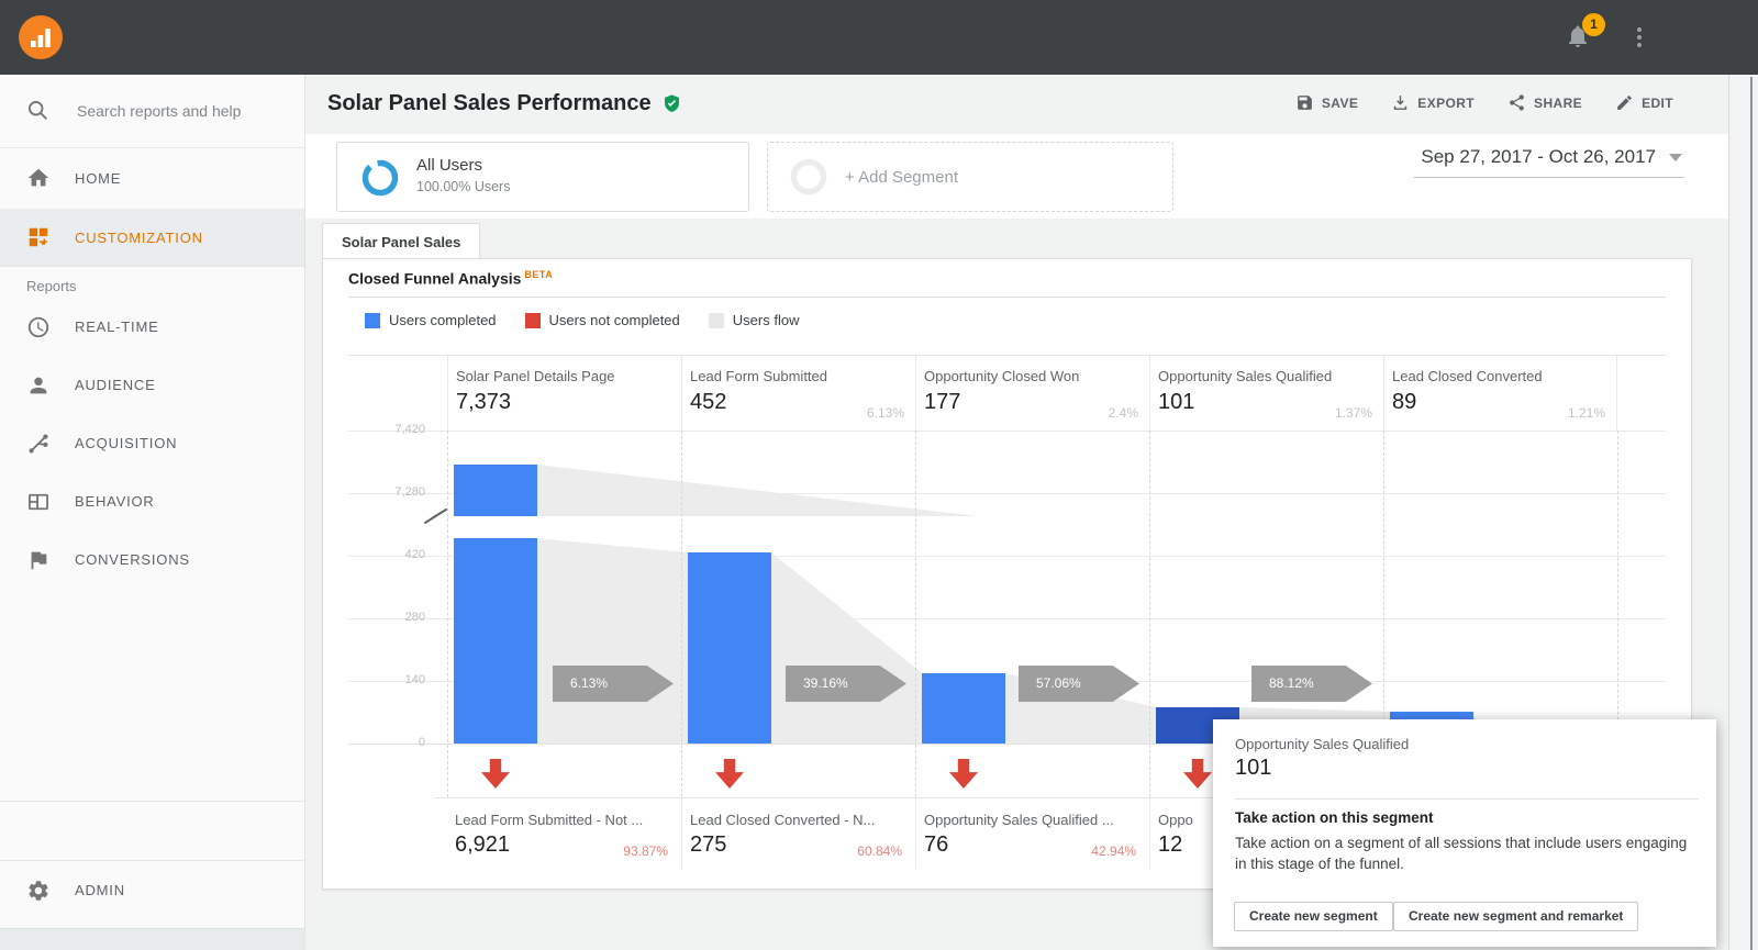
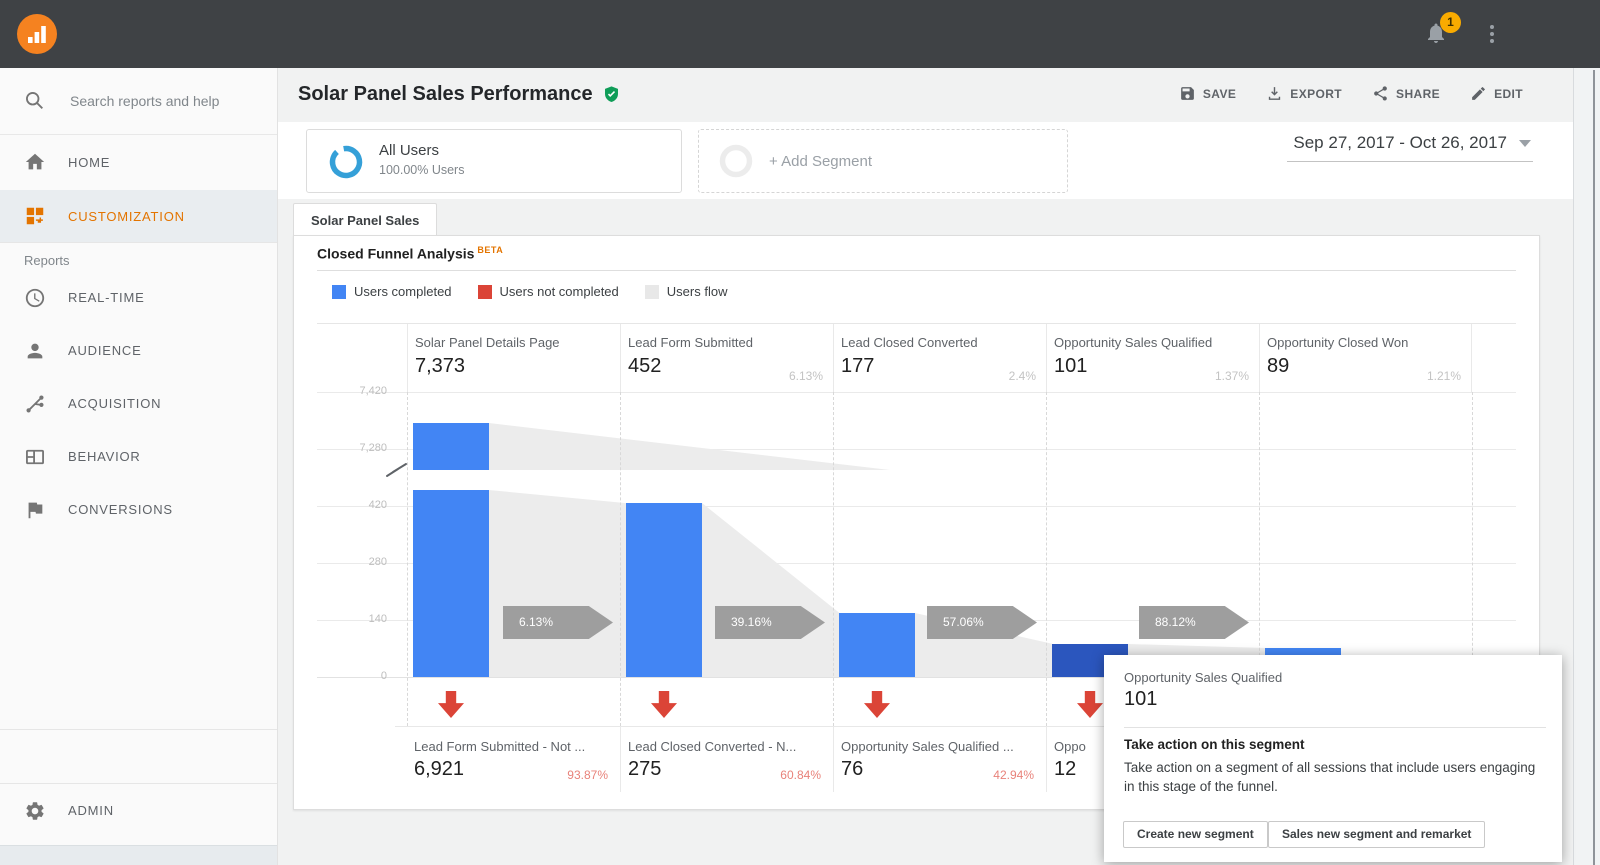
  1
  Search reports and help
  HOME
  CUSTOMIZATION
  Reports
  REAL-TIME
  AUDIENCE
  ACQUISITION
  BEHAVIOR
  CONVERSIONS
  ADMIN
  Solar Panel Sales Performance
  SAVE
  EXPORT
  SHARE
  EDIT
  All Users
  100.00% Users
  + Add Segment
  Sep 27, 2017 - Oct 26, 2017
  Solar Panel Sales
  Closed Funnel Analysis BETA
  Users completed
  Users not completed
  Users flow
  Solar Panel Details Page
  7,373
  Lead Form Submitted
  452
  6.13%
- Opportunity Closed Won
+ Lead Closed Converted
  177
  2.4%
  Opportunity Sales Qualified
  101
  1.37%
- Lead Closed Converted
+ Opportunity Closed Won
  89
  1.21%
  7,420
  7,280
  420
  280
  140
  0
  6.13%
  39.16%
  57.06%
  88.12%
  Lead Form Submitted - Not ...
  6,921
  93.87%
  Lead Closed Converted - N...
  275
  60.84%
  Opportunity Sales Qualified ...
  76
  42.94%
  Oppo
  12
  Opportunity Sales Qualified
  101
  Take action on this segment
  Take action on a segment of all sessions that include users engaging in this stage of the funnel.
  Create new segment
- Create new segment and remarket
+ Sales new segment and remarket
